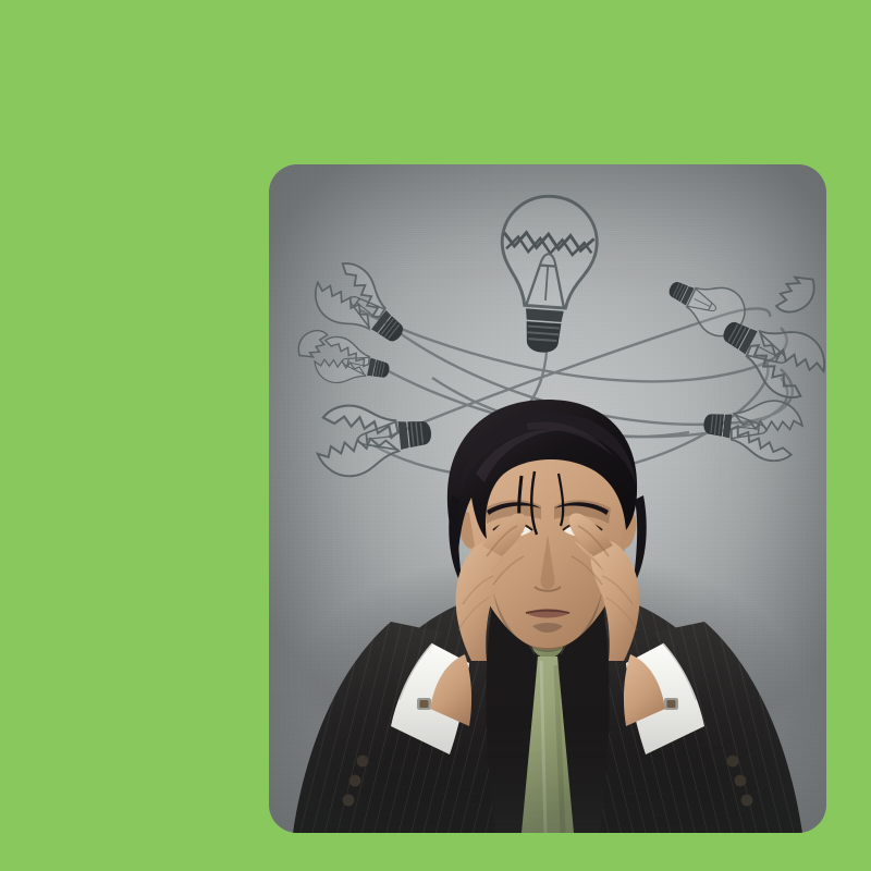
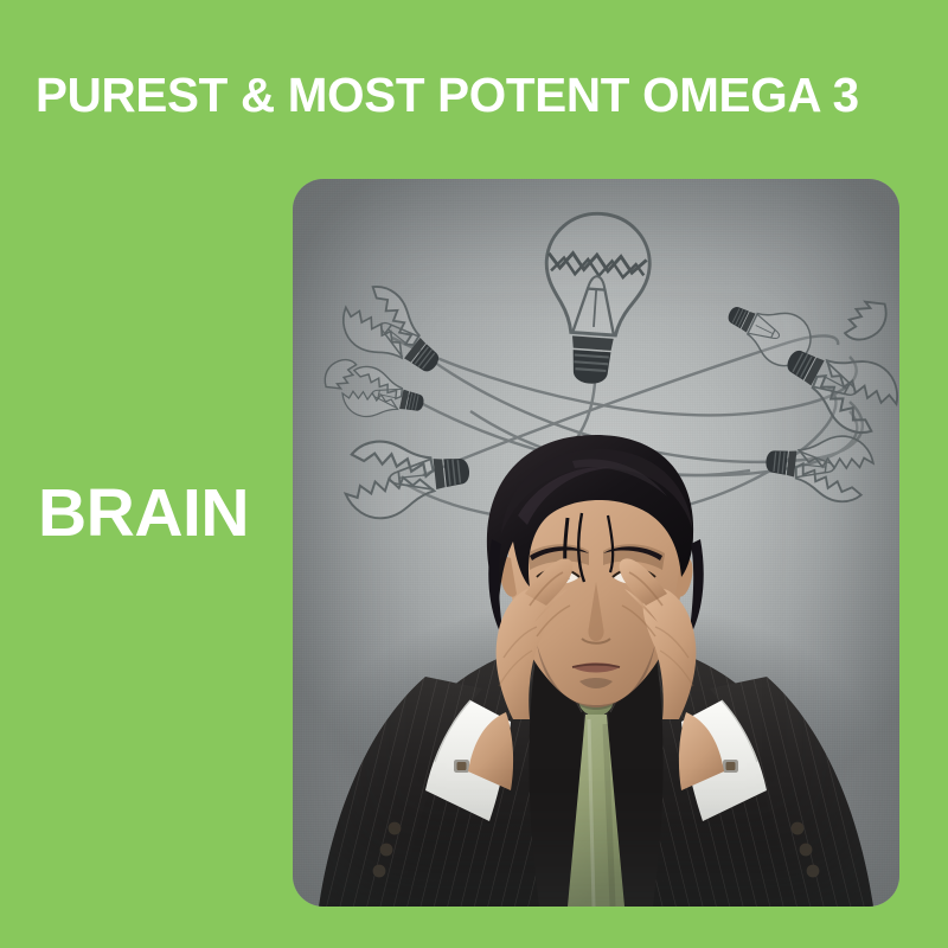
+ PUREST & MOST POTENT OMEGA 3
+ BRAIN
